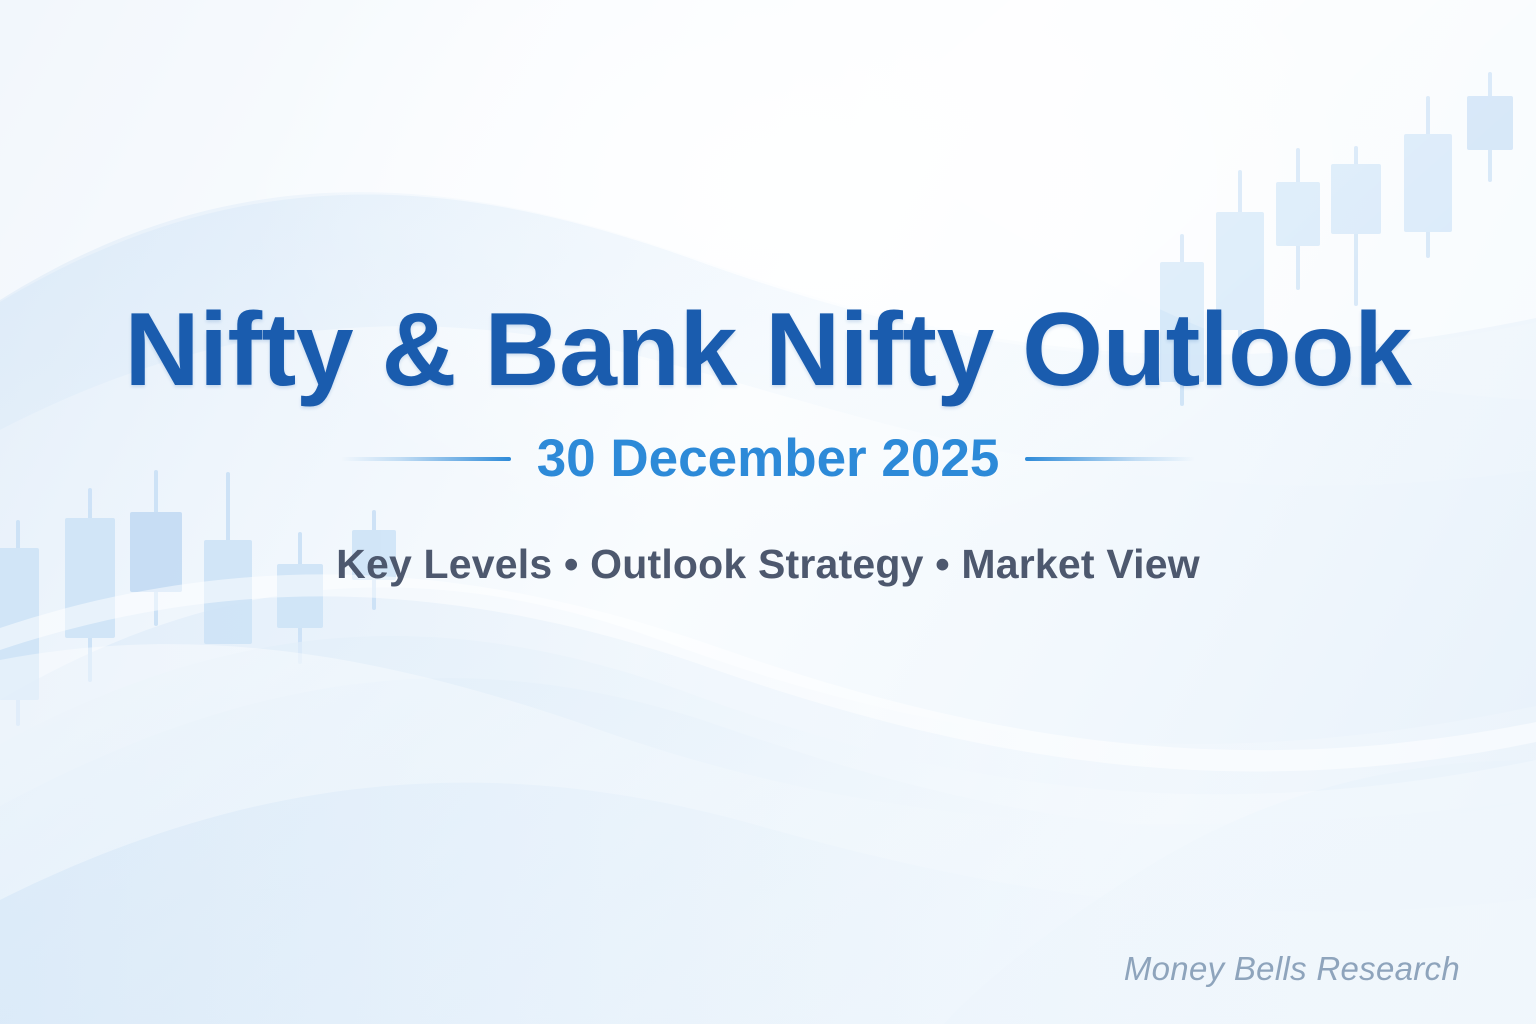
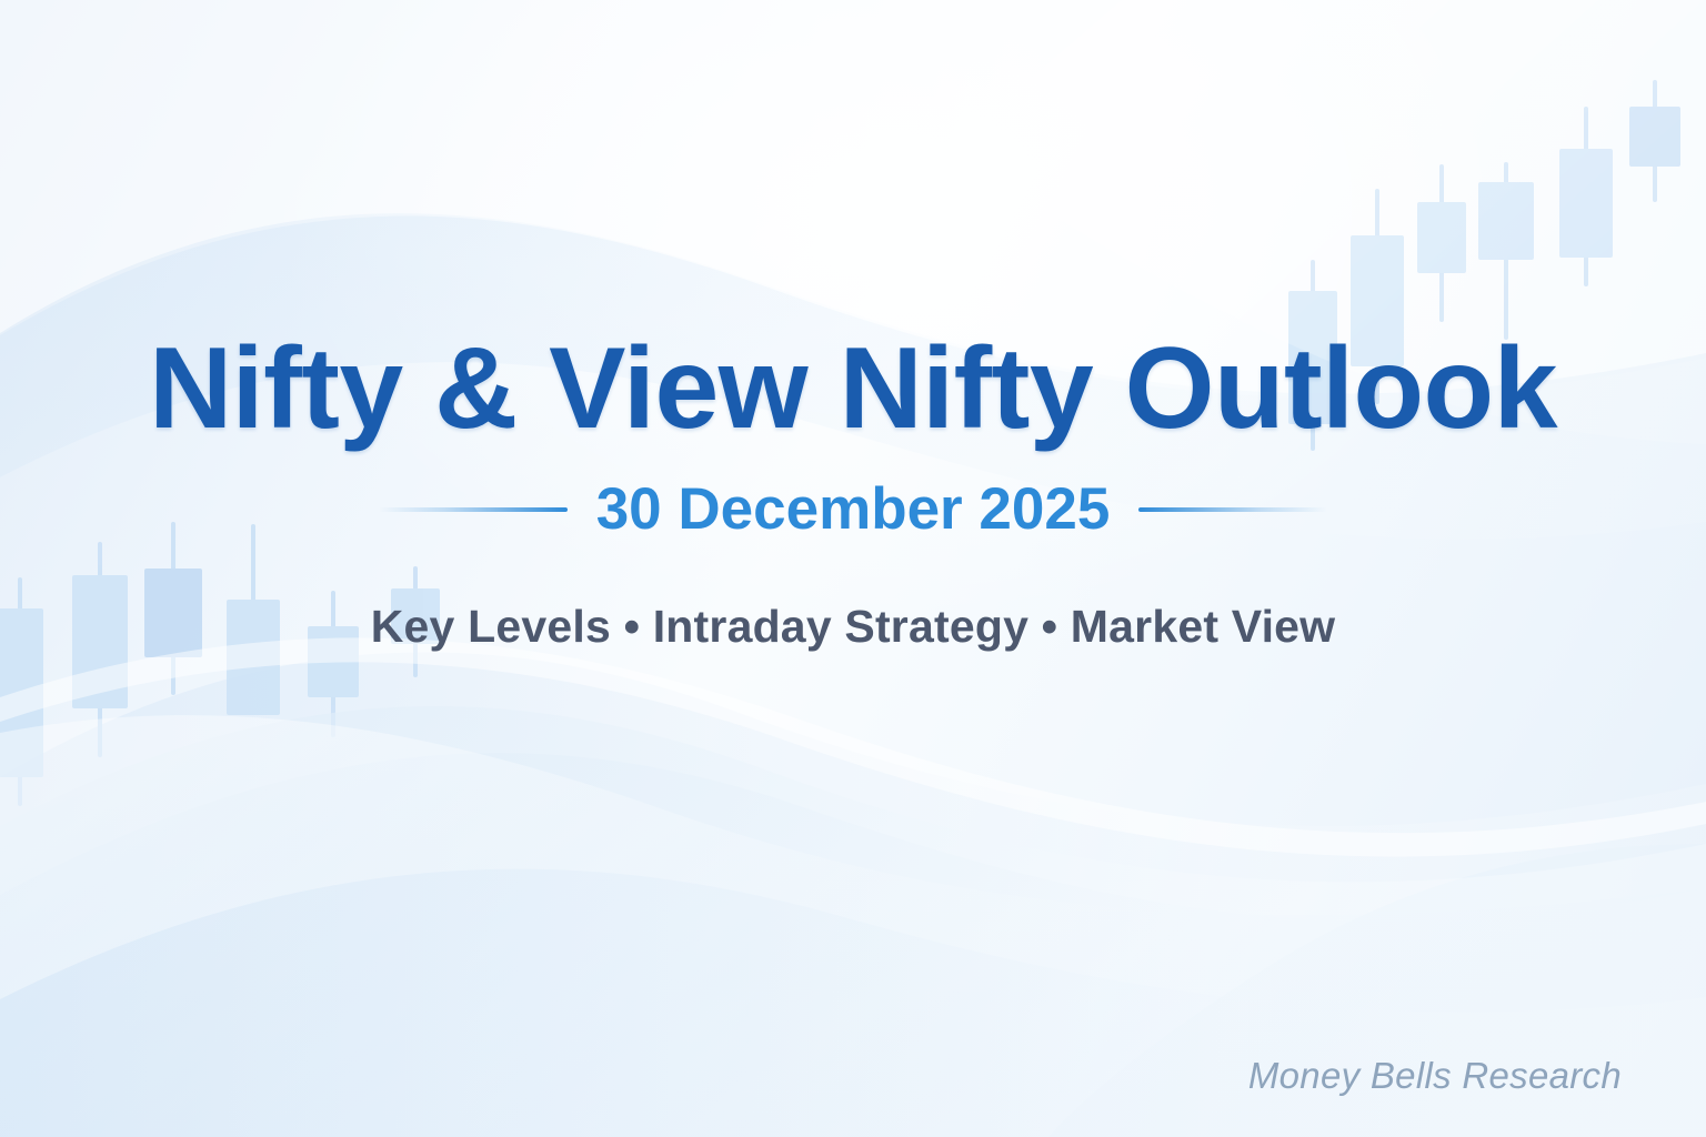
- Nifty & Bank Nifty Outlook
+ Nifty & View Nifty Outlook
  30 December 2025
- Key Levels • Outlook Strategy • Market View
+ Key Levels • Intraday Strategy • Market View
  Money Bells Research
